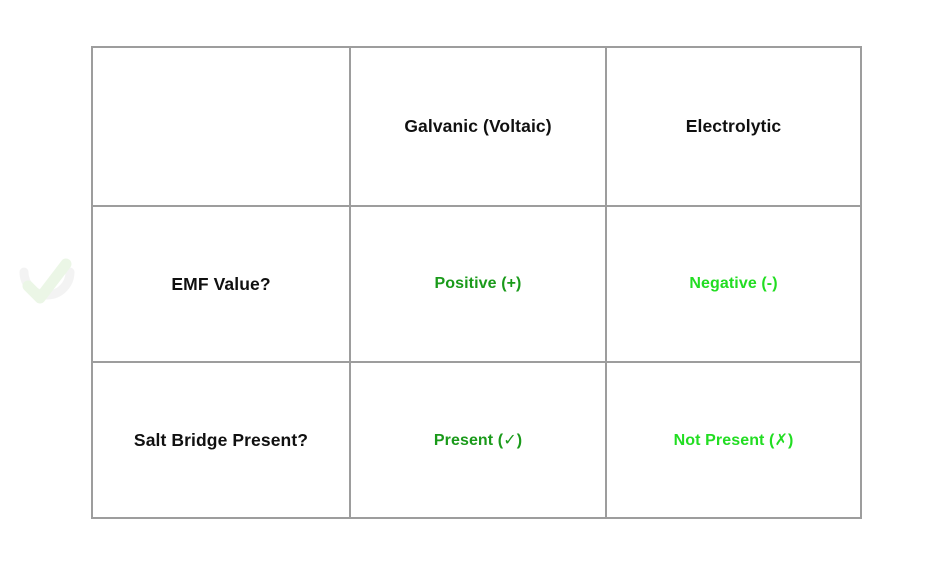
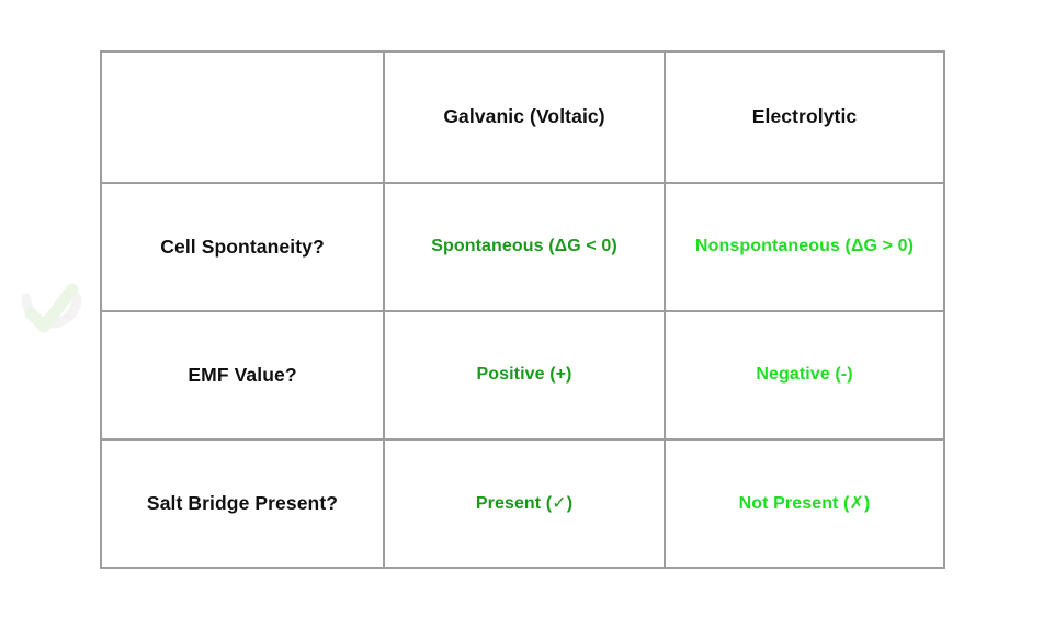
  	Galvanic (Voltaic)	Electrolytic
+ Cell Spontaneity?	Spontaneous (ΔG < 0)	Nonspontaneous (ΔG > 0)
  EMF Value?	Positive (+)	Negative (-)
  Salt Bridge Present?	Present (✓)	Not Present (✗)
